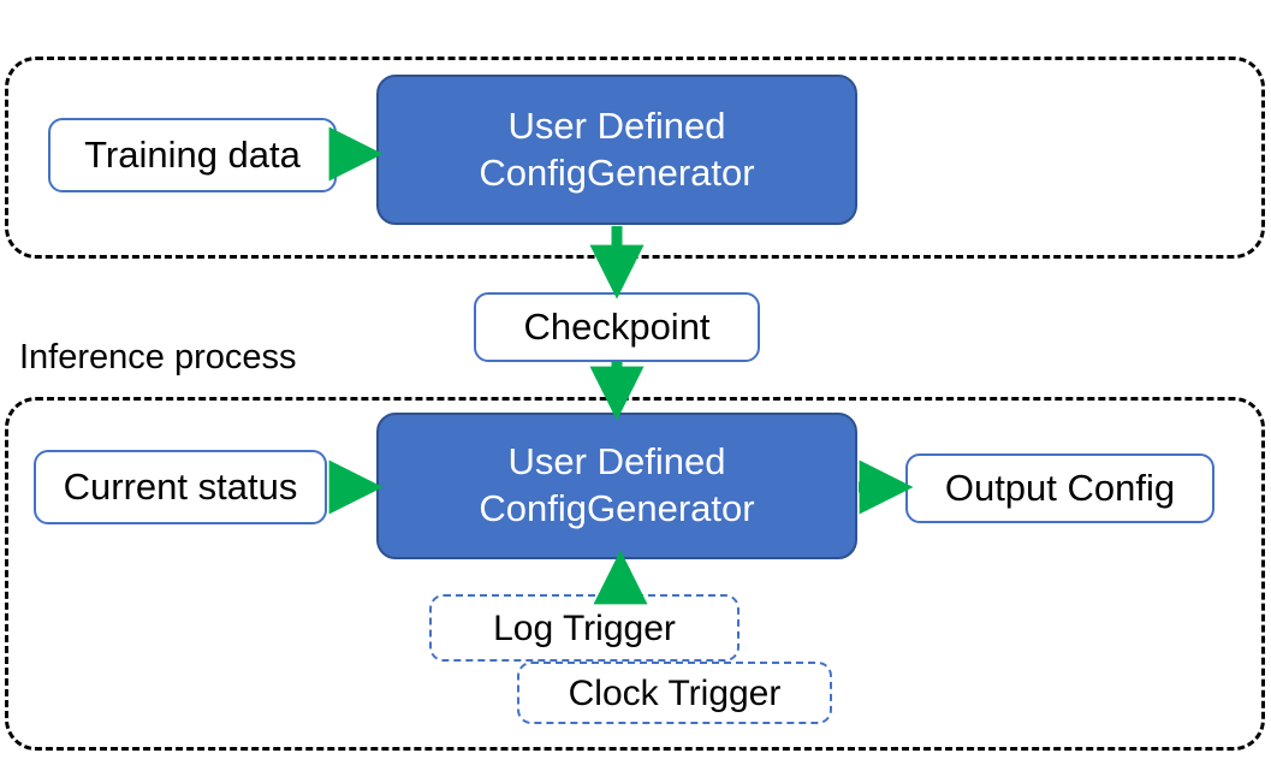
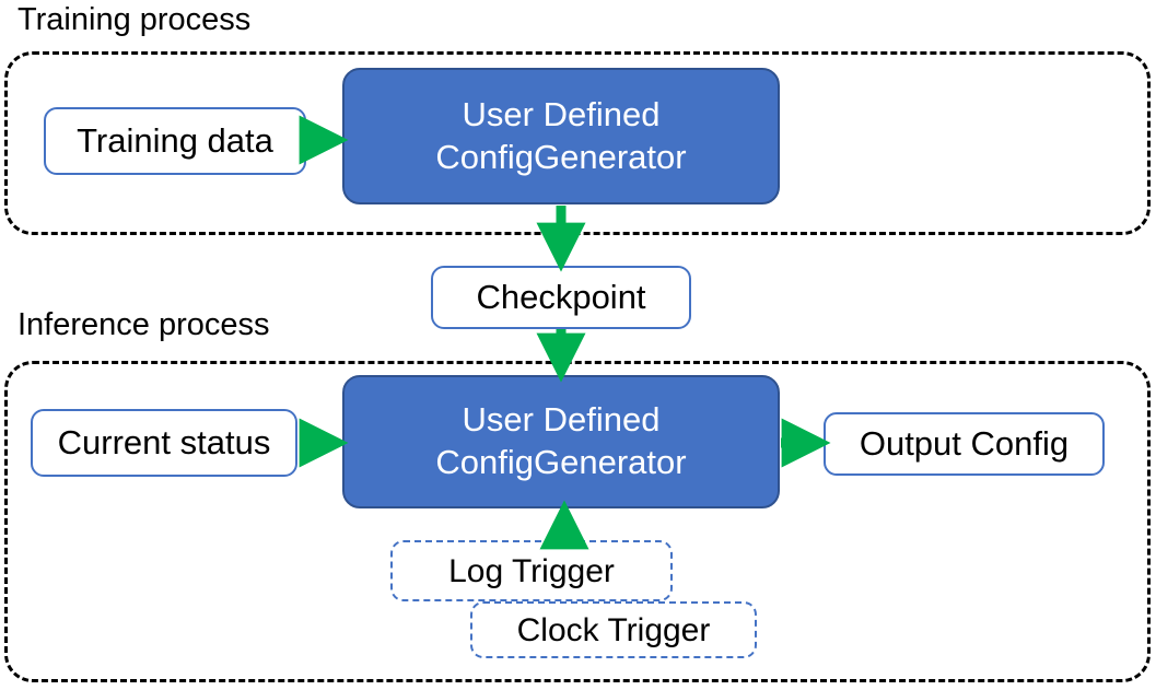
+ Training process
  Inference process
  Training data
  User Defined
  ConfigGenerator
  Checkpoint
  Current status
  User Defined
  ConfigGenerator
  Output Config
  Log Trigger
  Clock Trigger
